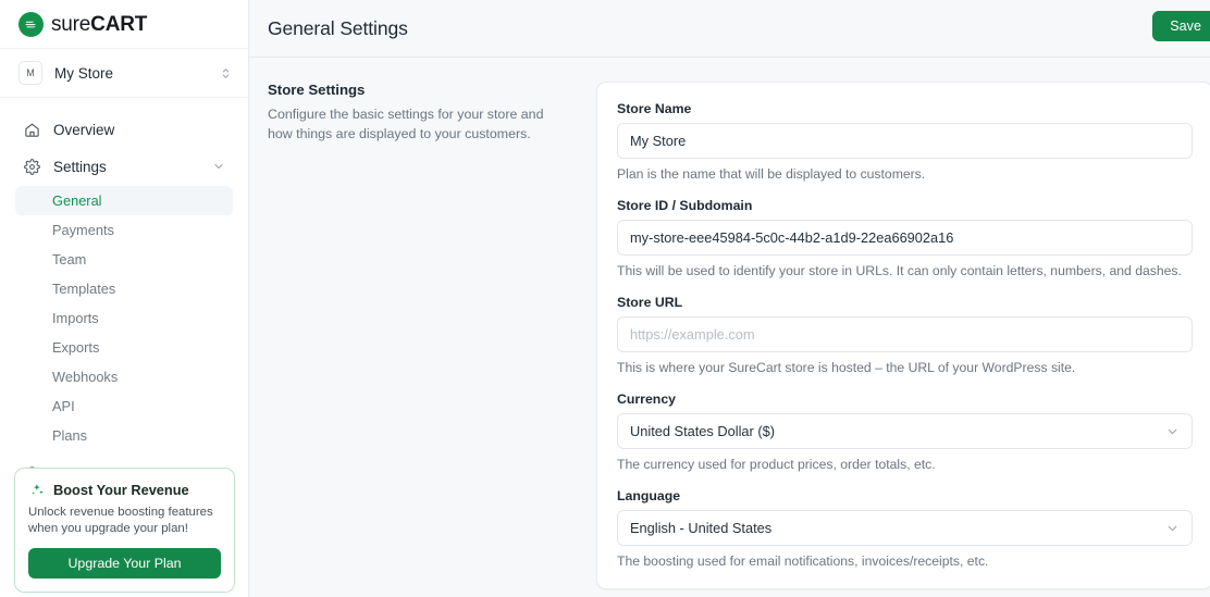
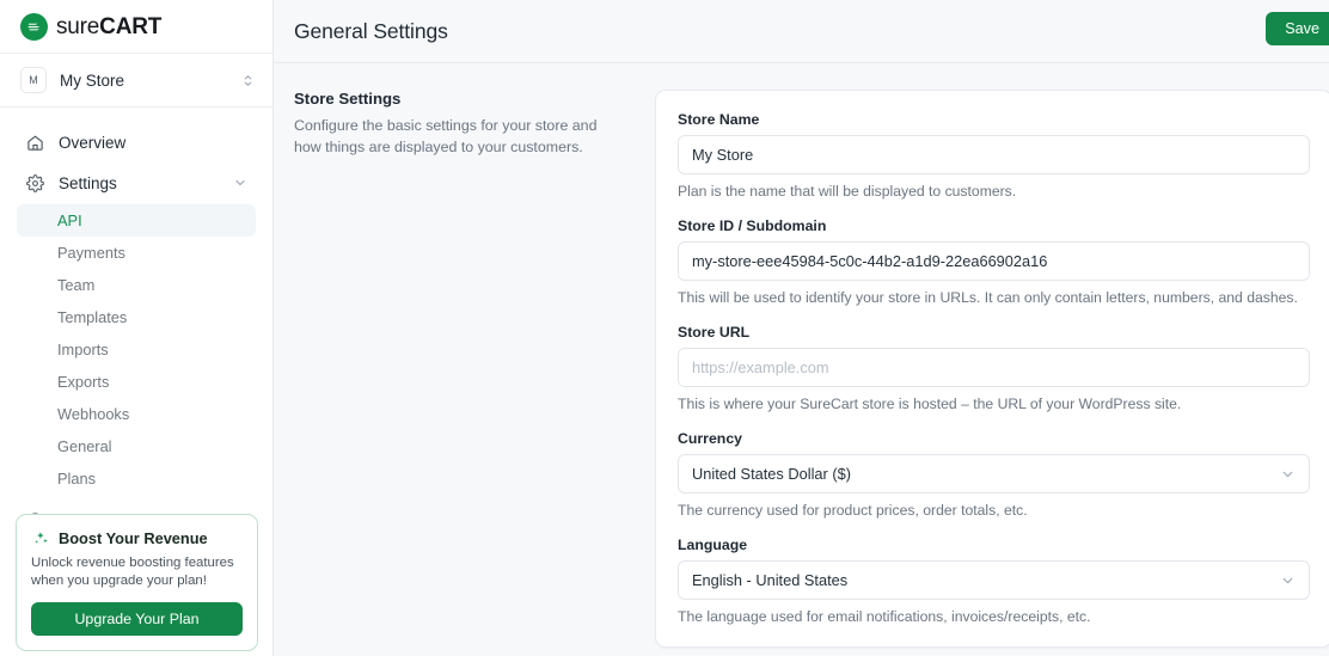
  sureCART
  M
  My Store
  Overview
  Settings
- General
+ API
  Payments
  Team
  Templates
  Imports
  Exports
  Webhooks
- API
+ General
  Plans
  Boost Your Revenue
  Unlock revenue boosting features when you upgrade your plan!
  Upgrade Your Plan
  General Settings
  Save
  Store Settings
  Configure the basic settings for your store and how things are displayed to your customers.
  Store Name
  My Store
  Plan is the name that will be displayed to customers.
  Store ID / Subdomain
  my-store-eee45984-5c0c-44b2-a1d9-22ea66902a16
  This will be used to identify your store in URLs. It can only contain letters, numbers, and dashes.
  Store URL
  https://example.com
  This is where your SureCart store is hosted – the URL of your WordPress site.
  Currency
  United States Dollar ($)
  The currency used for product prices, order totals, etc.
  Language
  English - United States
- The boosting used for email notifications, invoices/receipts, etc.
+ The language used for email notifications, invoices/receipts, etc.
